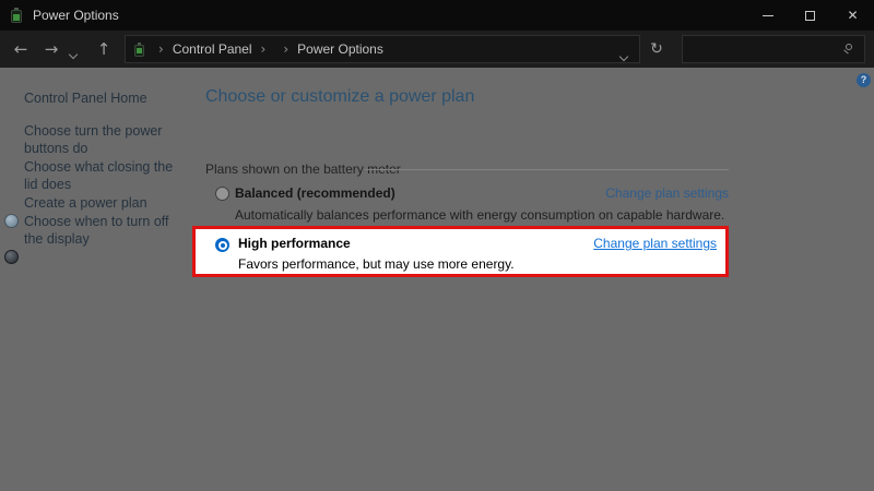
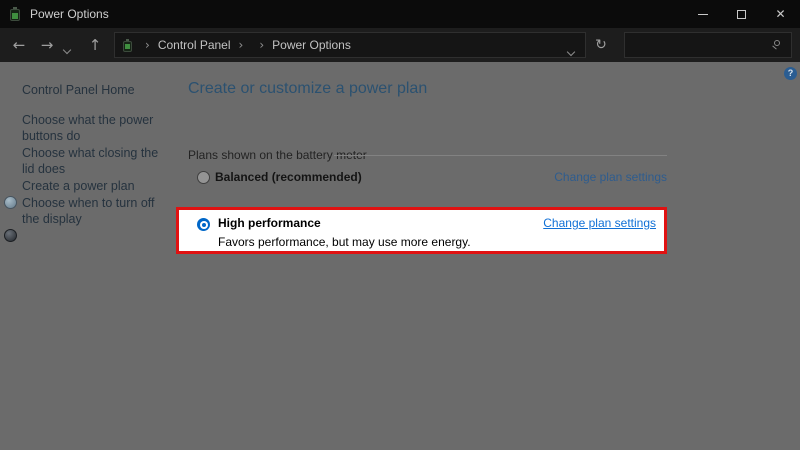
  Power Options
  ✕
  ←
  →
  ↑
  ›
  Control Panel
  ›
  ›
  Power Options
  ↻
  ?
  Control Panel Home
- Choose turn the power buttons do
+ Choose what the power buttons do
  Choose what closing the lid does
  Create a power plan
  Choose when to turn off the display
- Choose or customize a power plan
+ Create or customize a power plan
  Plans shown on the battery
  Balanced (recommended)
  Change plan settings
- Automatically balances performance with energy consumption on capable hardware.
  High performance
  Change plan settings
  Favors performance, but may use more energy.
